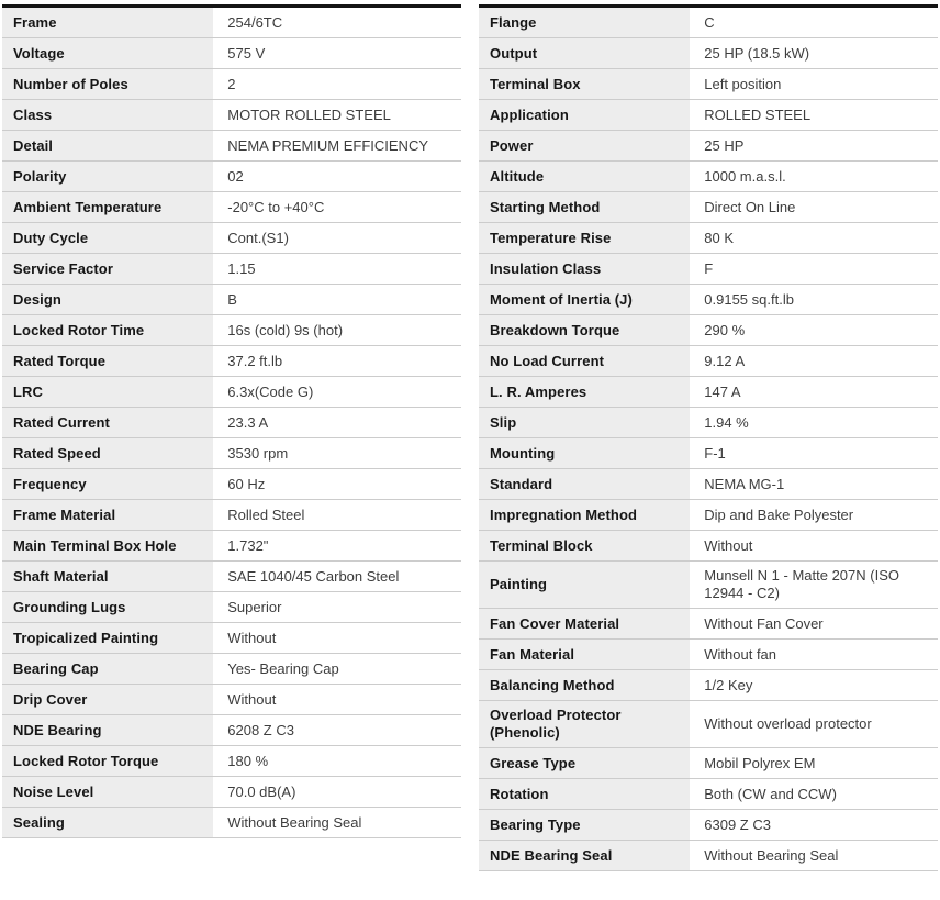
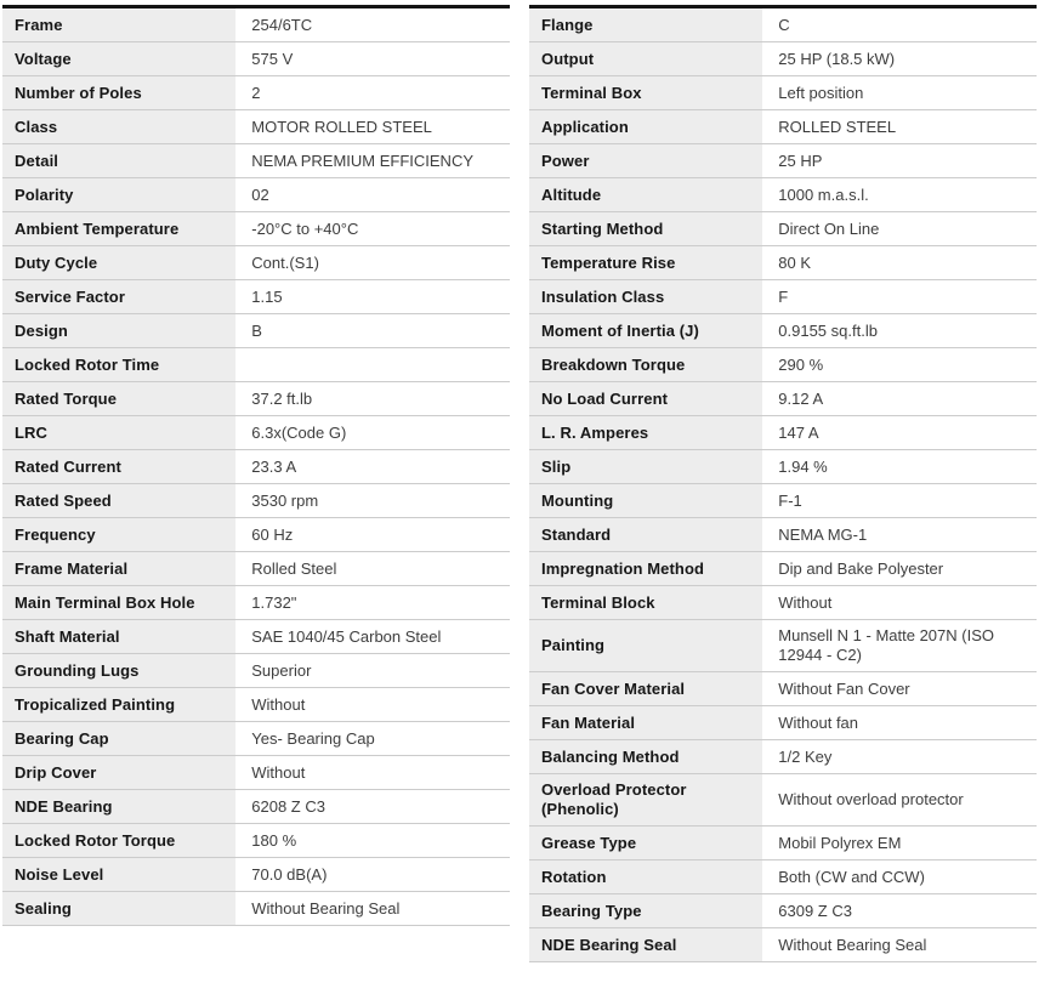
  Frame
  254/6TC
  Voltage
  575 V
  Number of Poles
  2
  Class
  MOTOR ROLLED STEEL
  Detail
  NEMA PREMIUM EFFICIENCY
  Polarity
  02
  Ambient Temperature
  -20°C to +40°C
  Duty Cycle
  Cont.(S1)
  Service Factor
  1.15
  Design
  B
  Locked Rotor Time
- 16s (cold) 9s (hot)
  Rated Torque
  37.2 ft.lb
  LRC
  6.3x(Code G)
  Rated Current
  23.3 A
  Rated Speed
  3530 rpm
  Frequency
  60 Hz
  Frame Material
  Rolled Steel
  Main Terminal Box Hole
  1.732"
  Shaft Material
  SAE 1040/45 Carbon Steel
  Grounding Lugs
  Superior
  Tropicalized Painting
  Without
  Bearing Cap
  Yes- Bearing Cap
  Drip Cover
  Without
  NDE Bearing
  6208 Z C3
  Locked Rotor Torque
  180 %
  Noise Level
  70.0 dB(A)
  Sealing
  Without Bearing Seal
  Flange
  C
  Output
  25 HP (18.5 kW)
  Terminal Box
  Left position
  Application
  ROLLED STEEL
  Power
  25 HP
  Altitude
  1000 m.a.s.l.
  Starting Method
  Direct On Line
  Temperature Rise
  80 K
  Insulation Class
  F
  Moment of Inertia (J)
  0.9155 sq.ft.lb
  Breakdown Torque
  290 %
  No Load Current
  9.12 A
  L. R. Amperes
  147 A
  Slip
  1.94 %
  Mounting
  F-1
  Standard
  NEMA MG-1
  Impregnation Method
  Dip and Bake Polyester
  Terminal Block
  Without
  Painting
  Munsell N 1 - Matte 207N (ISO 12944 - C2)
  Fan Cover Material
  Without Fan Cover
  Fan Material
  Without fan
  Balancing Method
  1/2 Key
  Overload Protector (Phenolic)
  Without overload protector
  Grease Type
  Mobil Polyrex EM
  Rotation
  Both (CW and CCW)
  Bearing Type
  6309 Z C3
  NDE Bearing Seal
  Without Bearing Seal
